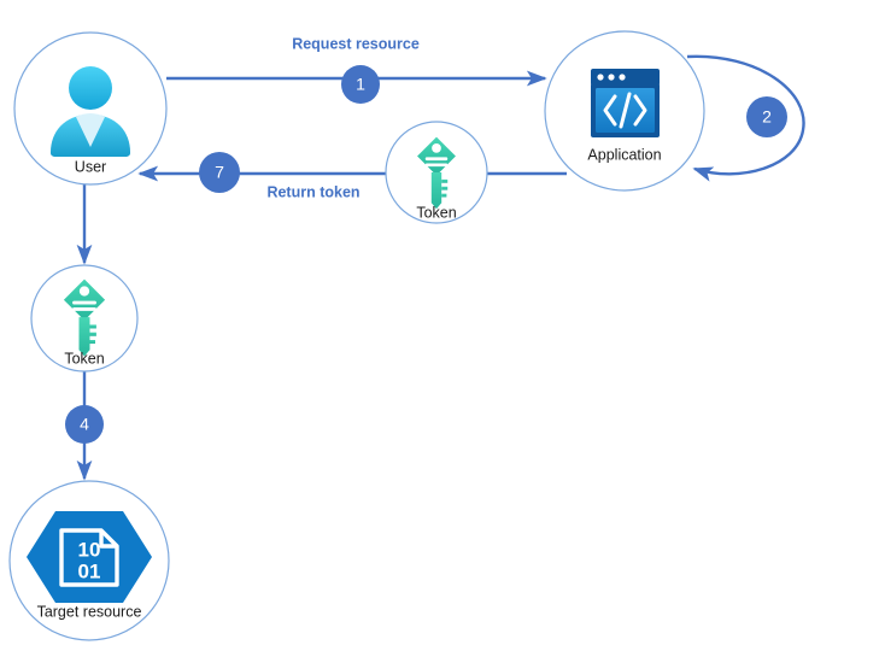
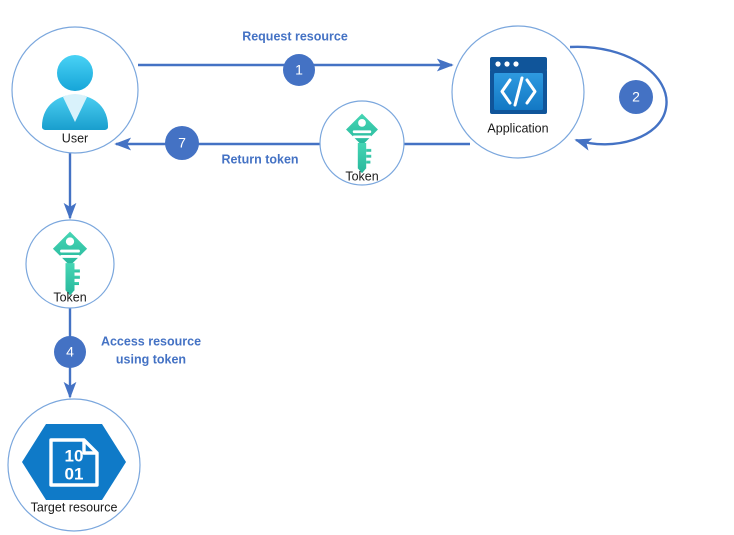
  User
  Application
  Token
  Token
  10
  01
  Target resource
  1
  2
  7
  4
  Request resource
  Return token
+ Access resource
+ using token
